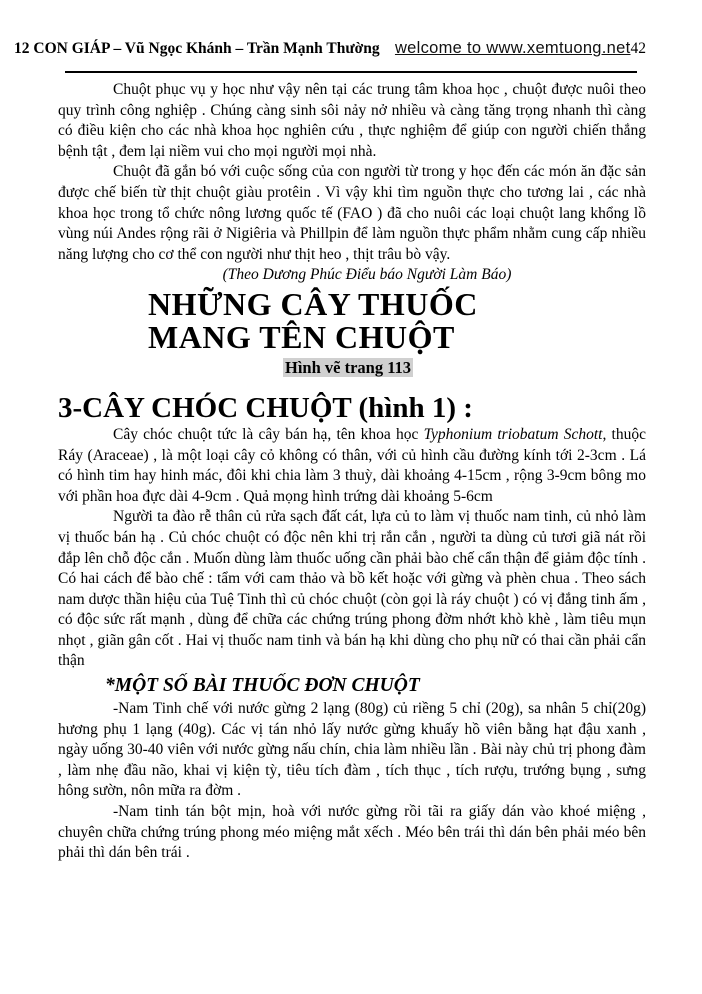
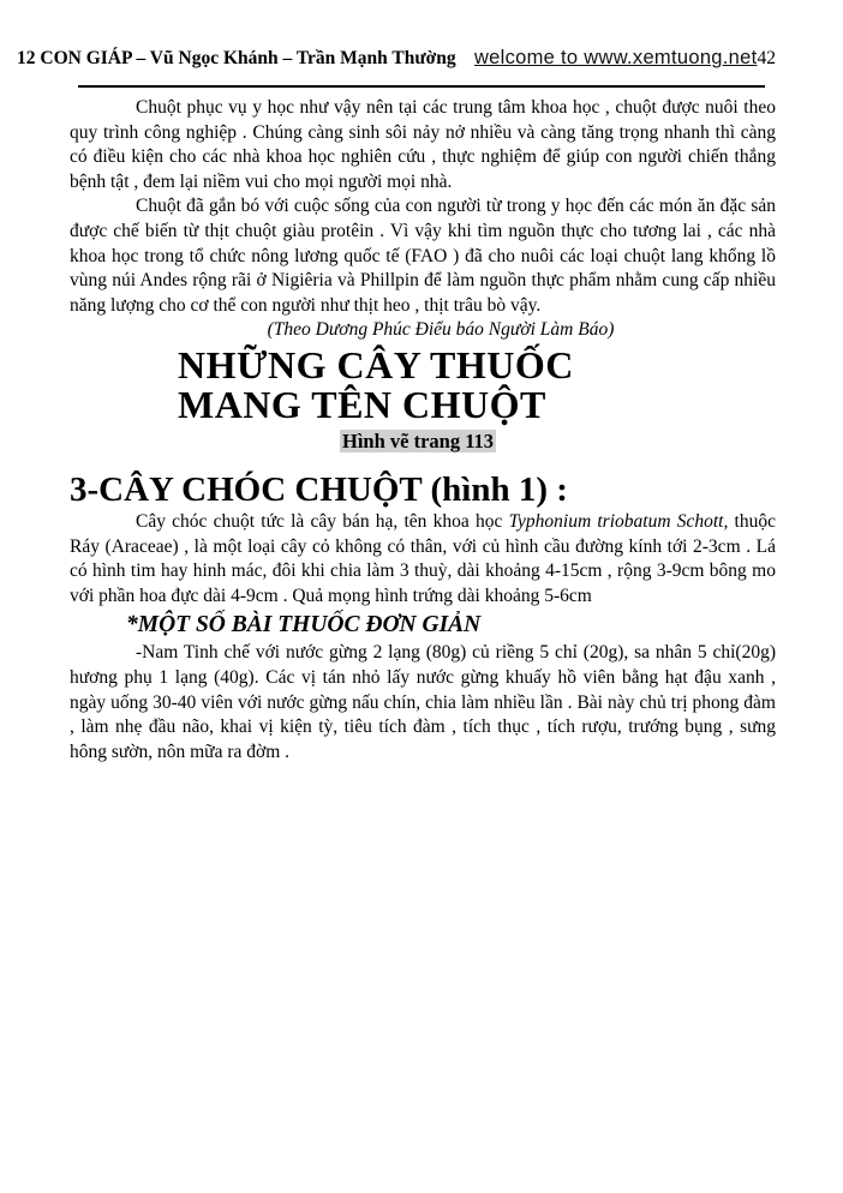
  12 CON GIÁP – Vũ Ngọc Khánh – Trần Mạnh Thường
  welcome to www.xemtuong.net
  42
  Chuột phục vụ y học như vậy nên tại các trung tâm khoa học , chuột được nuôi theo quy trình công nghiệp . Chúng càng sinh sôi nảy nở nhiều và càng tăng trọng nhanh thì càng có điều kiện cho các nhà khoa học nghiên cứu , thực nghiệm để giúp con người chiến thắng bệnh tật , đem lại niềm vui cho mọi người mọi nhà.
  Chuột đã gắn bó với cuộc sống của con người từ trong y học đến các món ăn đặc sản được chế biến từ thịt chuột giàu protêin . Vì vậy khi tìm nguồn thực cho tương lai , các nhà khoa học trong tổ chức nông lương quốc tế (FAO ) đã cho nuôi các loại chuột lang khổng lồ vùng núi Andes rộng rãi ở Nigiêria và Phillpin để làm nguồn thực phẩm nhằm cung cấp nhiều năng lượng cho cơ thể con người như thịt heo , thịt trâu bò vậy.
  (Theo Dương Phúc Điểu báo Người Làm Báo)
  NHỮNG CÂY THUỐC
  MANG TÊN CHUỘT
  Hình vẽ trang 113
  3-CÂY CHÓC CHUỘT (hình 1) :
  Cây chóc chuột tức là cây bán hạ, tên khoa học Typhonium triobatum Schott, thuộc Ráy (Araceae) , là một loại cây cỏ không có thân, với củ hình cầu đường kính tới 2-3cm . Lá có hình tim hay hinh mác, đôi khi chia làm 3 thuỳ, dài khoảng 4-15cm , rộng 3-9cm bông mo với phần hoa đực dài 4-9cm . Quả mọng hình trứng dài khoảng 5-6cm
- Người ta đào rễ thân củ rửa sạch đất cát, lựa củ to làm vị thuốc nam tinh, củ nhỏ làm vị thuốc bán hạ . Củ chóc chuột có độc nên khi trị rắn cắn , người ta dùng củ tươi giã nát rồi đắp lên chỗ độc cắn . Muốn dùng làm thuốc uống cần phải bào chế cẩn thận để giảm độc tính . Có hai cách để bào chế : tẩm với cam thảo và bồ kết hoặc với gừng và phèn chua . Theo sách nam dược thần hiệu của Tuệ Tinh thì củ chóc chuột (còn gọi là ráy chuột ) có vị đắng tinh ấm , có độc sức rất mạnh , dùng để chữa các chứng trúng phong đờm nhớt khò khè , làm tiêu mụn nhọt , giãn gân cốt . Hai vị thuốc nam tinh và bán hạ khi dùng cho phụ nữ có thai cần phải cẩn thận
- *MỘT SỐ BÀI THUỐC ĐƠN CHUỘT
+ *MỘT SỐ BÀI THUỐC ĐƠN GIẢN
  -Nam Tinh chế với nước gừng 2 lạng (80g) củ riềng 5 chỉ (20g), sa nhân 5 chỉ(20g) hương phụ 1 lạng (40g). Các vị tán nhỏ lấy nước gừng khuấy hồ viên bằng hạt đậu xanh , ngày uống 30-40 viên với nước gừng nấu chín, chia làm nhiều lần . Bài này chủ trị phong đàm , làm nhẹ đầu não, khai vị kiện tỳ, tiêu tích đàm , tích thục , tích rượu, trướng bụng , sưng hông sườn, nôn mữa ra đờm .
- -Nam tinh tán bột mịn, hoà với nước gừng rồi tãi ra giấy dán vào khoé miệng , chuyên chữa chứng trúng phong méo miệng mắt xếch . Méo bên trái thì dán bên phải méo bên phải thì dán bên trái .
